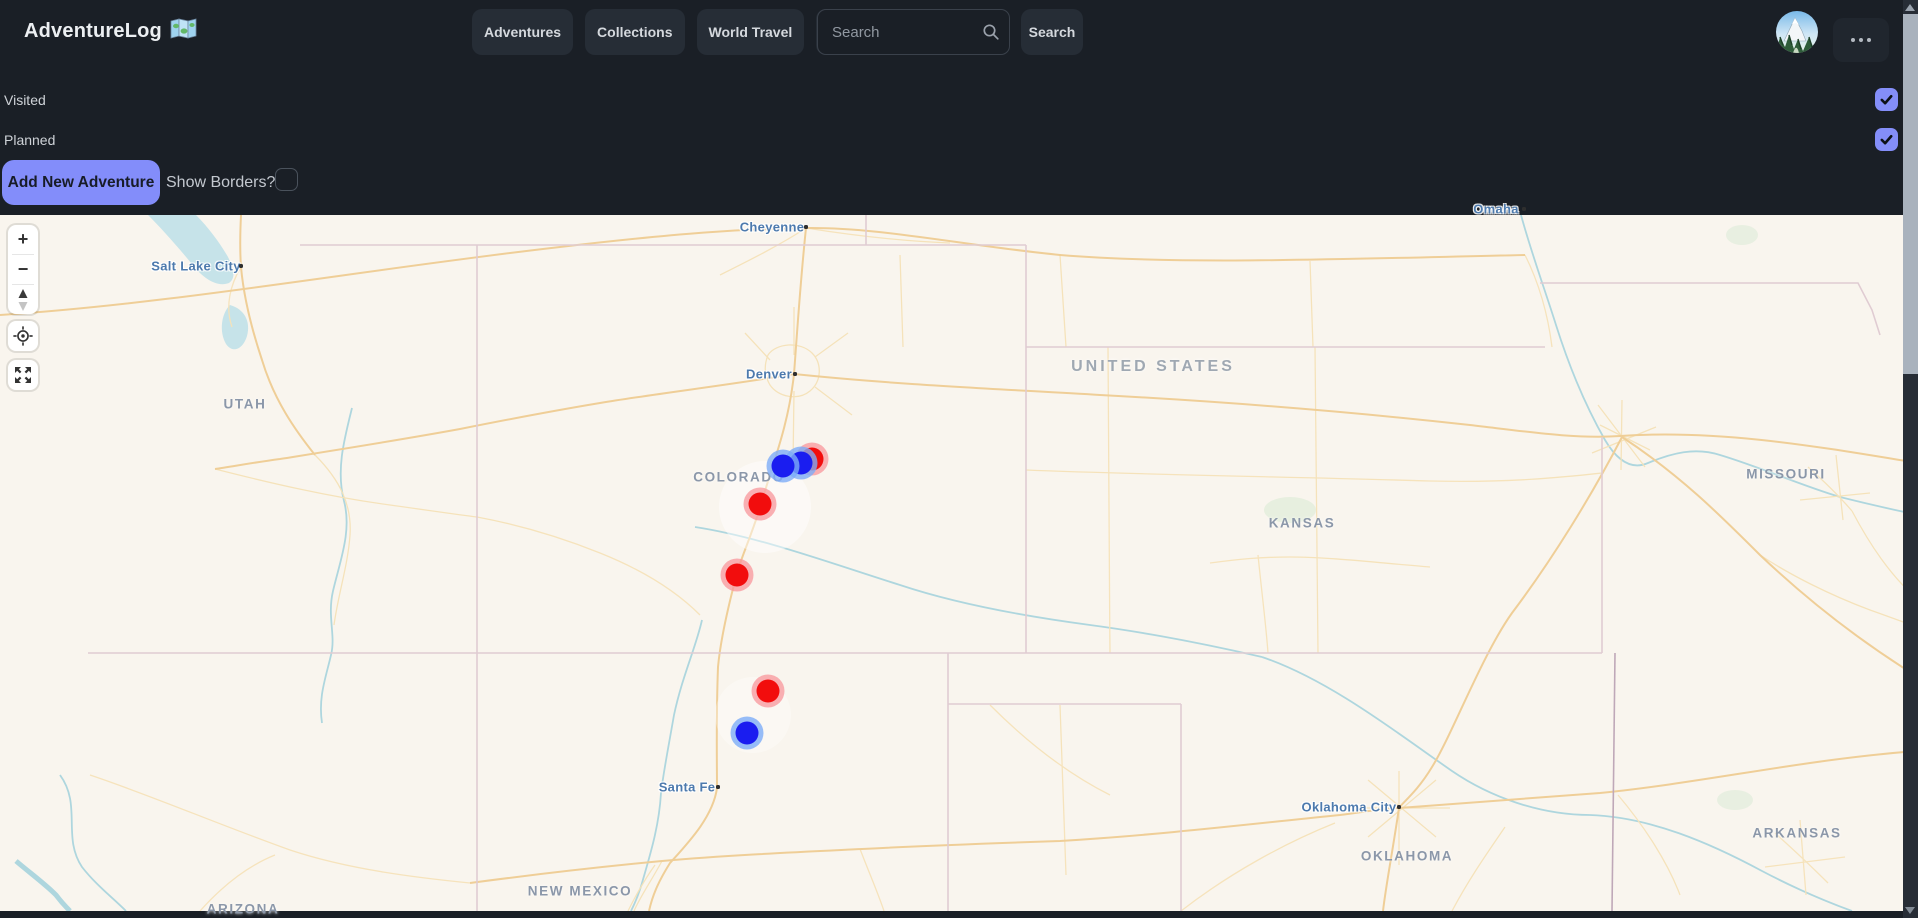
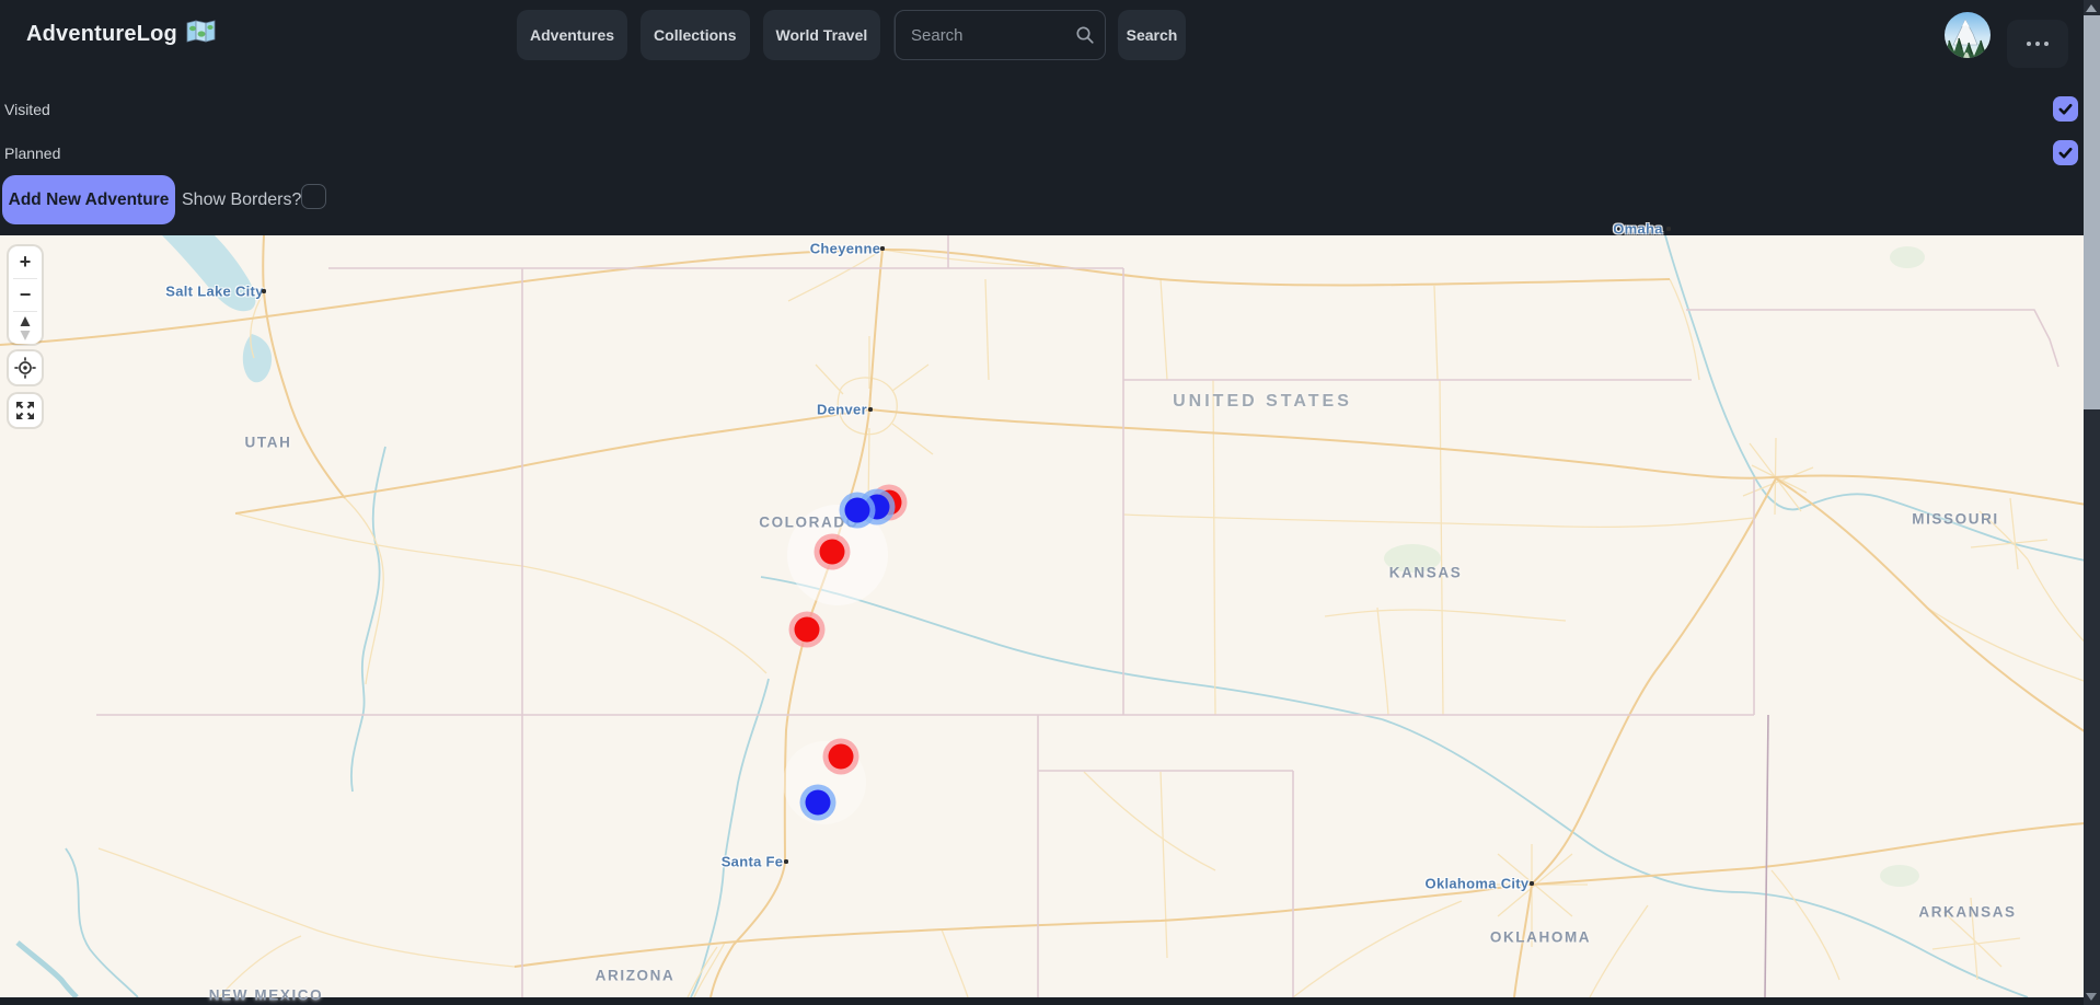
  AdventureLog
  Adventures
  Collections
  World Travel
  Search
  Search
  Visited
  Planned
  Add New Adventure
  Show Borders?
  UTAH
  COLORAD
  UNITED STATES
  KANSAS
  MISSOURI
- NEW MEXICO
+ ARIZONA
  OKLAHOMA
  ARKANSAS
- ARIZONA
+ NEW MEXICO
  Omaha
  Cheyenne
  Salt Lake City
  Denver
  Santa Fe
  Oklahoma City
  +
  −
